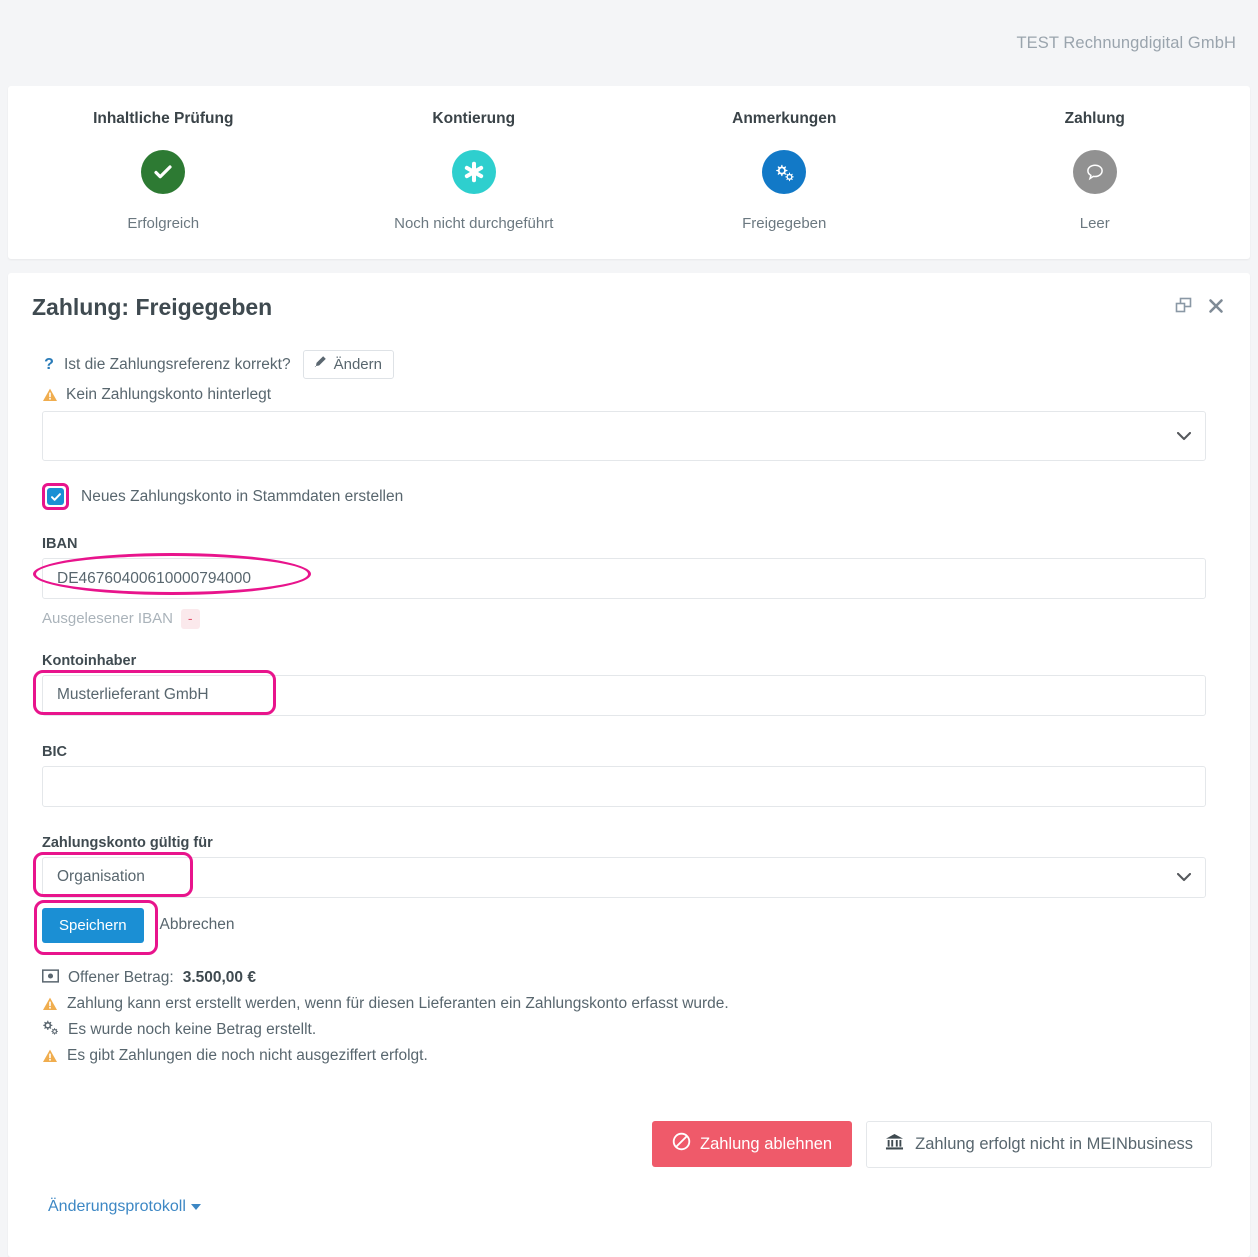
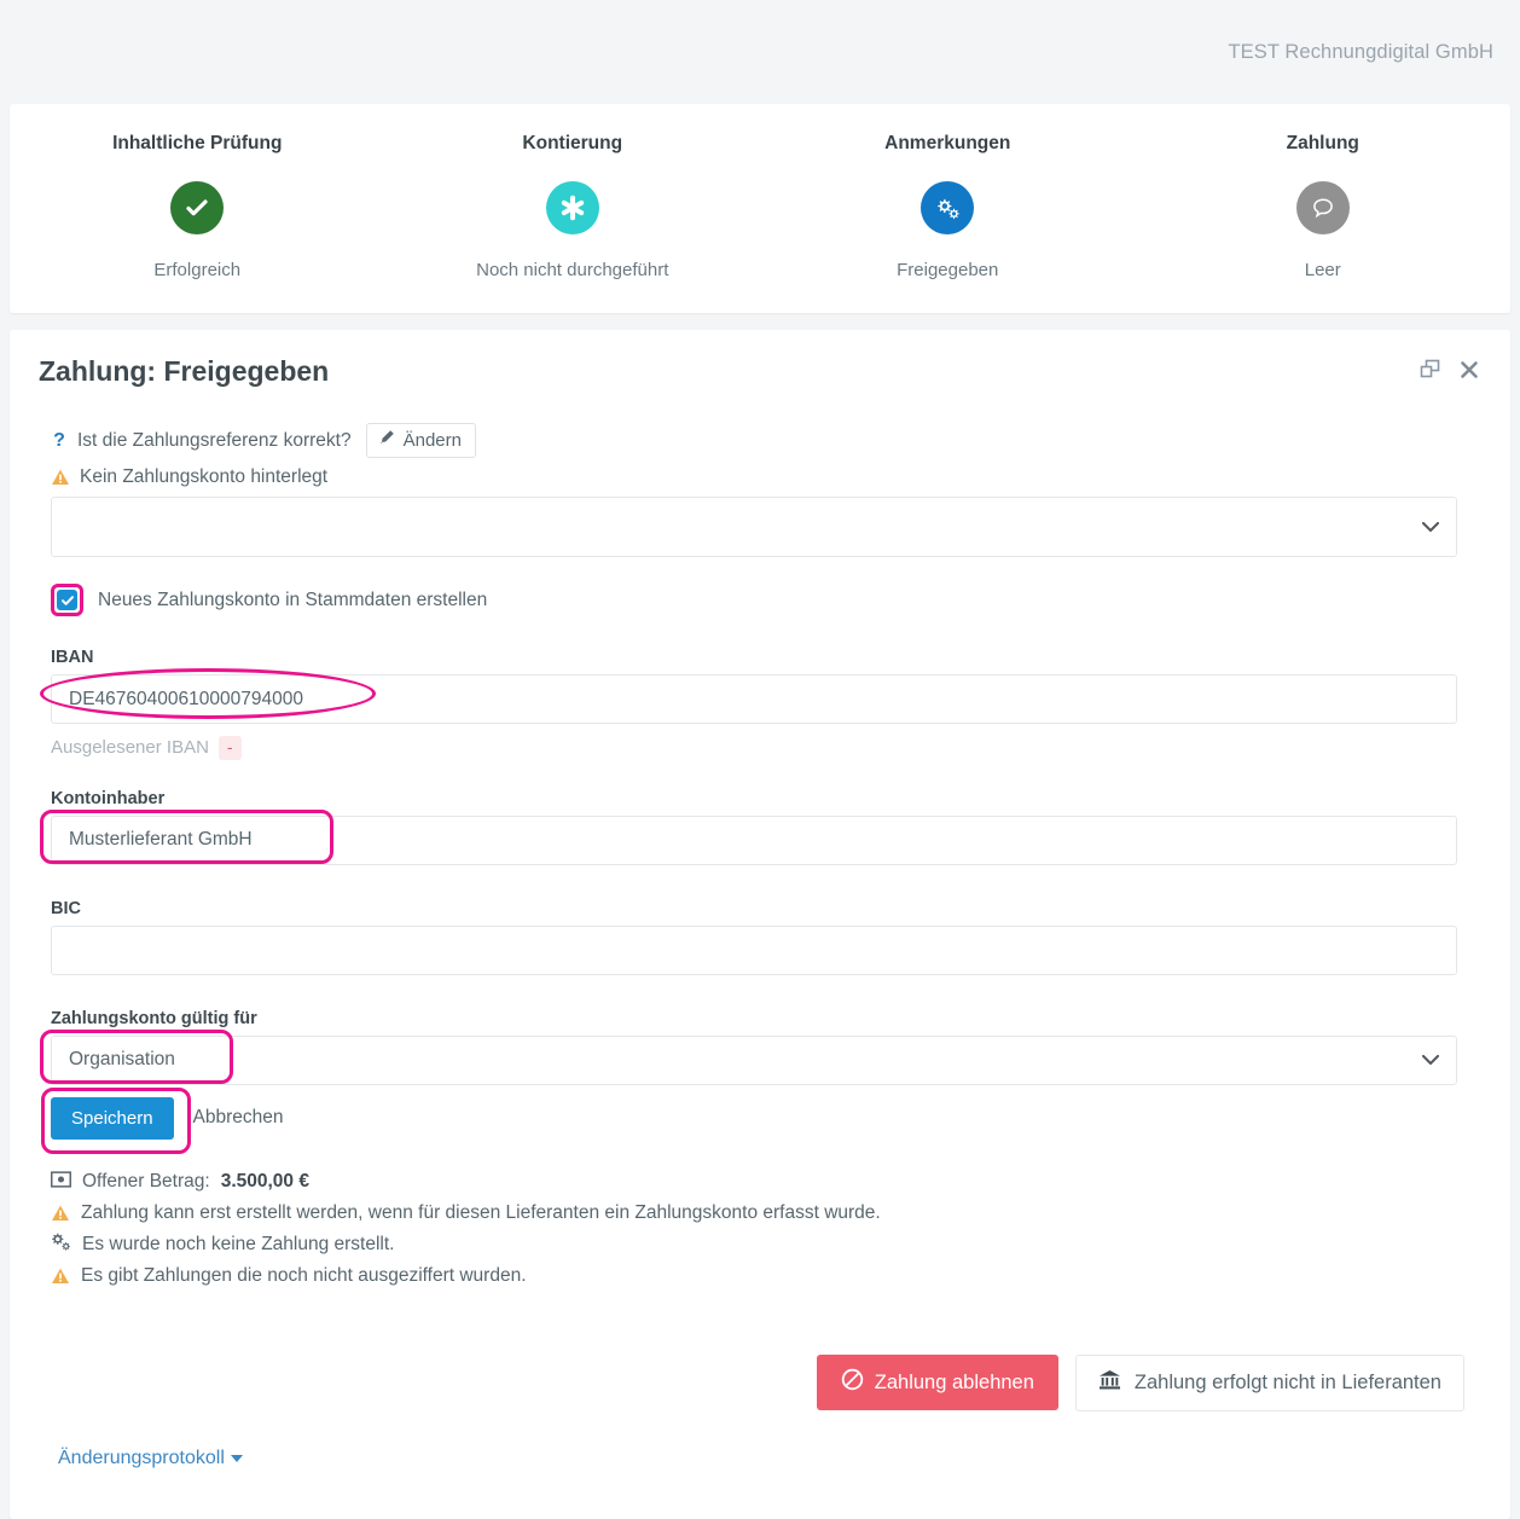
  TEST Rechnungdigital GmbH
  Inhaltliche Prüfung
  Erfolgreich
  Kontierung
  Noch nicht durchgeführt
  Anmerkungen
  Freigegeben
  Zahlung
  Leer
  Zahlung: Freigegeben
  ?
  Ist die Zahlungsreferenz korrekt?
  Ändern
  Kein Zahlungskonto hinterlegt
  Neues Zahlungskonto in Stammdaten erstellen
  IBAN
  DE46760400610000794000
  Ausgelesener IBAN
  -
  Kontoinhaber
  Musterlieferant GmbH
  BIC
  Zahlungskonto gültig für
  Organisation
  Speichern
  Abbrechen
  Offener Betrag:
  3.500,00 €
  Zahlung kann erst erstellt werden, wenn für diesen Lieferanten ein Zahlungskonto erfasst wurde.
- Es wurde noch keine Betrag erstellt.
+ Es wurde noch keine Zahlung erstellt.
- Es gibt Zahlungen die noch nicht ausgeziffert erfolgt.
+ Es gibt Zahlungen die noch nicht ausgeziffert wurden.
  Zahlung ablehnen
- Zahlung erfolgt nicht in MEINbusiness
+ Zahlung erfolgt nicht in Lieferanten
  Änderungsprotokoll
